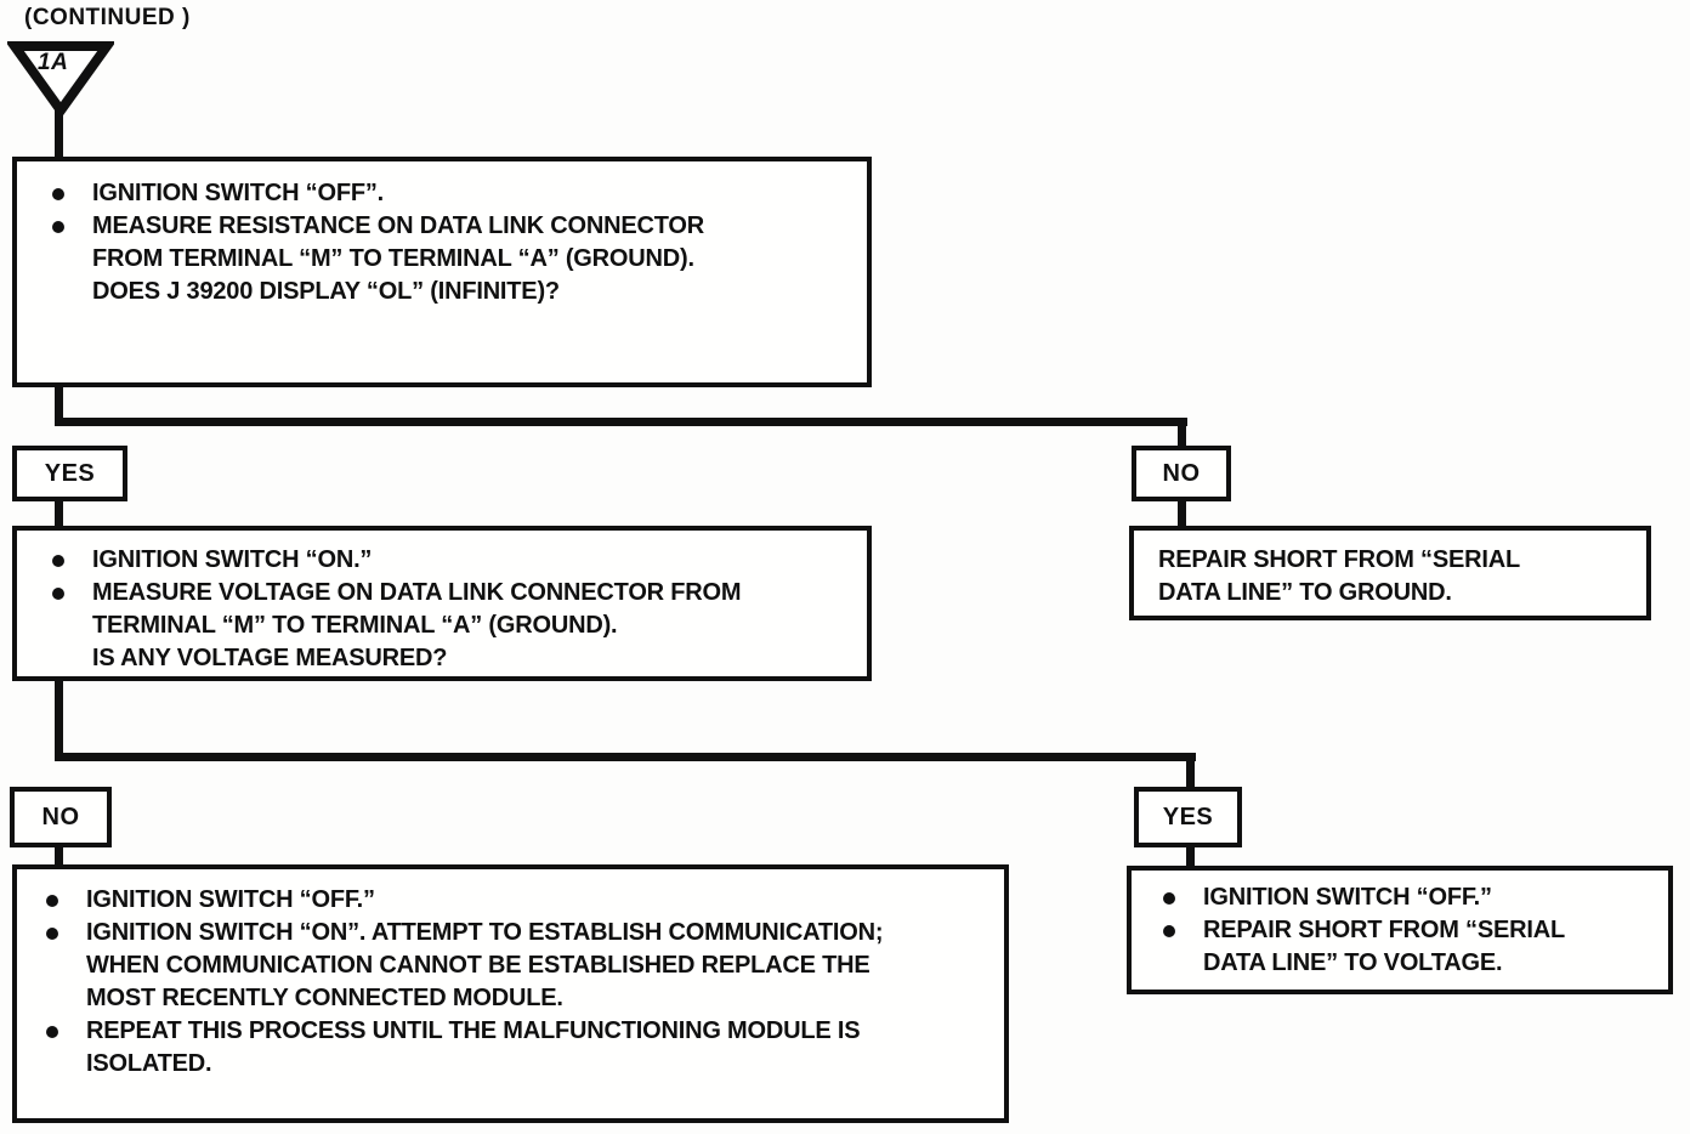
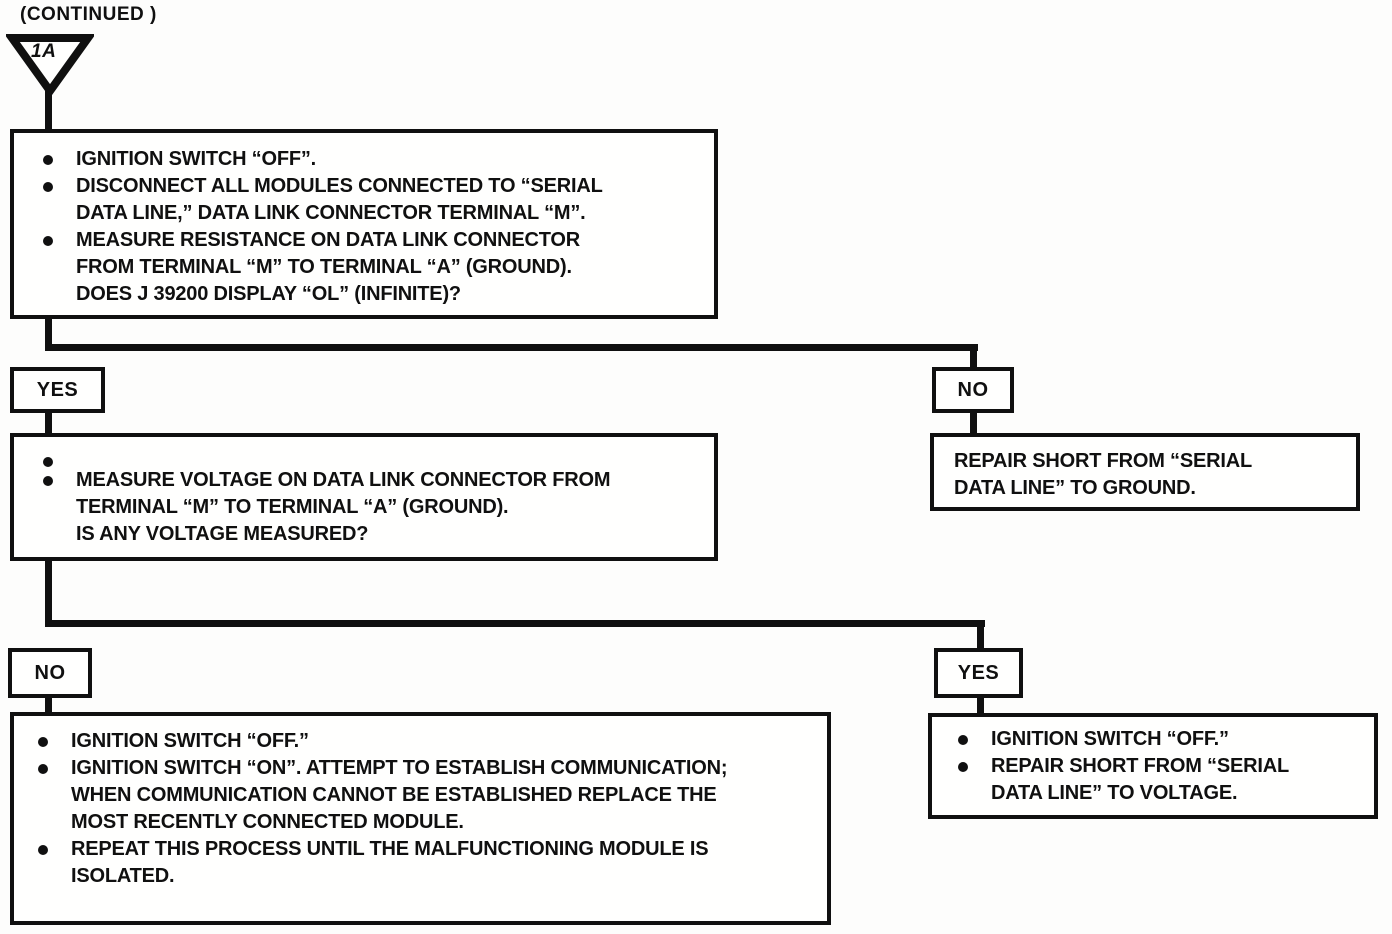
  (CONTINUED )
  1A
  IGNITION SWITCH “OFF”.
+ DISCONNECT ALL MODULES CONNECTED TO “SERIAL
+ DATA LINE,” DATA LINK CONNECTOR TERMINAL “M”.
  MEASURE RESISTANCE ON DATA LINK CONNECTOR
  FROM TERMINAL “M” TO TERMINAL “A” (GROUND).
  DOES J 39200 DISPLAY “OL” (INFINITE)?
  YES
  NO
- IGNITION SWITCH “ON.”
  MEASURE VOLTAGE ON DATA LINK CONNECTOR FROM
  TERMINAL “M” TO TERMINAL “A” (GROUND).
  IS ANY VOLTAGE MEASURED?
  REPAIR SHORT FROM “SERIAL
  DATA LINE” TO GROUND.
  NO
  YES
  IGNITION SWITCH “OFF.”
  IGNITION SWITCH “ON”. ATTEMPT TO ESTABLISH COMMUNICATION;
  WHEN COMMUNICATION CANNOT BE ESTABLISHED REPLACE THE
  MOST RECENTLY CONNECTED MODULE.
  REPEAT THIS PROCESS UNTIL THE MALFUNCTIONING MODULE IS
  ISOLATED.
  IGNITION SWITCH “OFF.”
  REPAIR SHORT FROM “SERIAL
  DATA LINE” TO VOLTAGE.
